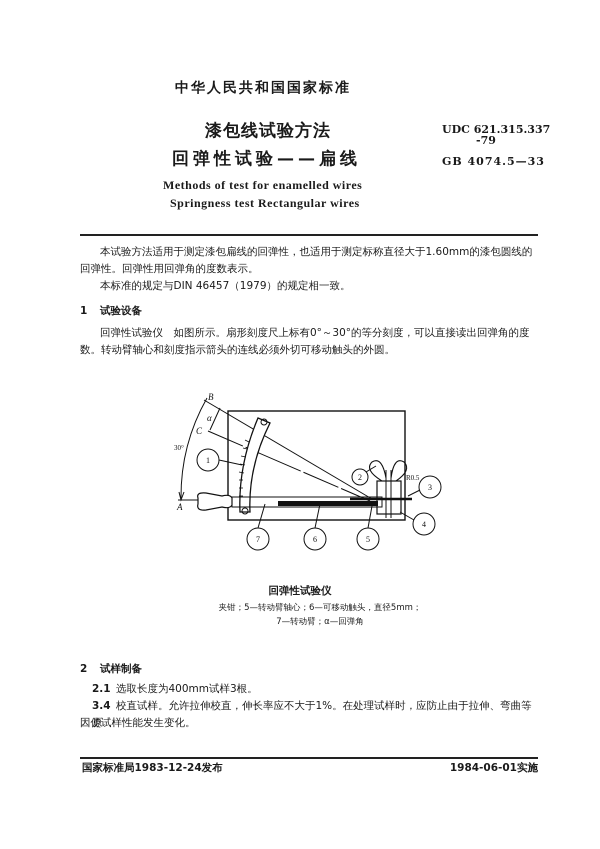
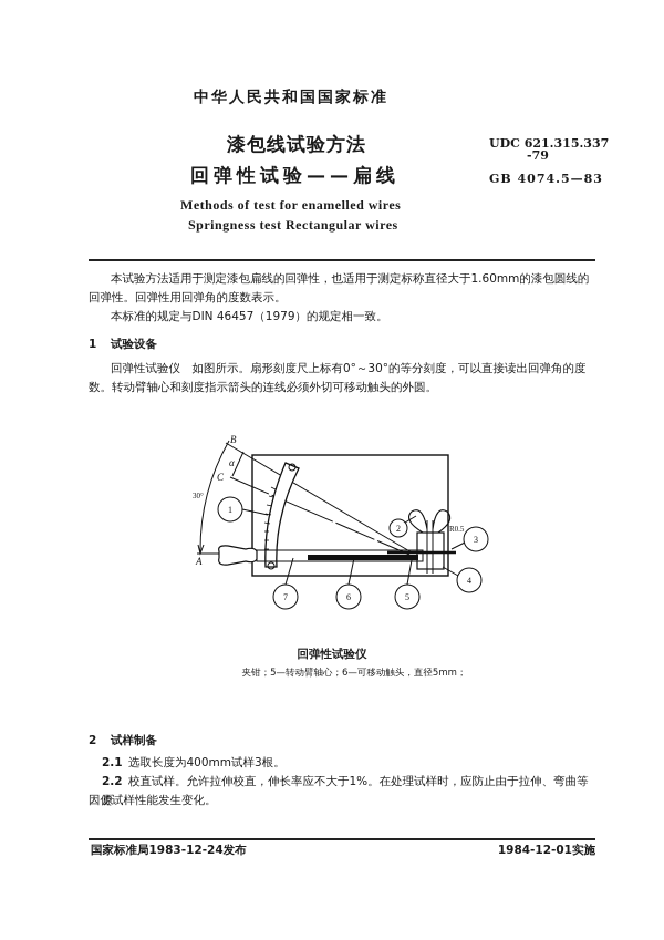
  中华人民共和国国家标准
  漆包线试验方法
  回弹性试验——扁线
  UDC 621.315.337
  -79
- GB 4074.5—33
+ GB 4074.5—83
  Methods of test for enamelled wires
  Springness test Rectangular wires
  本试验方法适用于测定漆包扁线的回弹性，也适用于测定标称直径大于1.60mm的漆包圆线的回弹性。回弹性用回弹角的度数表示。
  本标准的规定与DIN 46457（1979）的规定相一致。
  1 试验设备
  回弹性试验仪 如图所示。扇形刻度尺上标有0°～30°的等分刻度，可以直接读出回弹角的度数。转动臂轴心和刻度指示箭头的连线必须外切可移动触头的外圆。
  1
  2
  3
  4
  5
  6
  7
  A
  B
  C
  α
  30°
  R0.5
  回弹性试验仪
  夹钳；5—转动臂轴心；6—可移动触头，直径5mm；
- 7—转动臂；α—回弹角
  2 试样制备
  2.1 选取长度为400mm试样3根。
- 3.4 校直试样。允许拉伸校直，伸长率应不大于1%。在处理试样时，应防止由于拉伸、弯曲等原
+ 2.2 校直试样。允许拉伸校直，伸长率应不大于1%。在处理试样时，应防止由于拉伸、弯曲等原
  因使试样性能发生变化。
  国家标准局1983-12-24发布
- 1984-06-01实施
+ 1984-12-01实施
